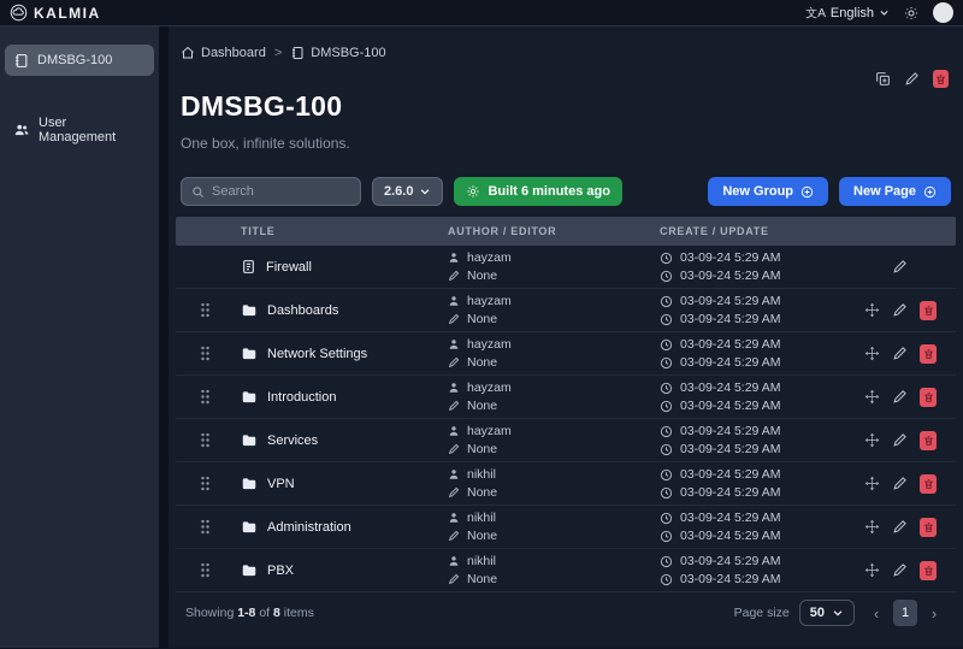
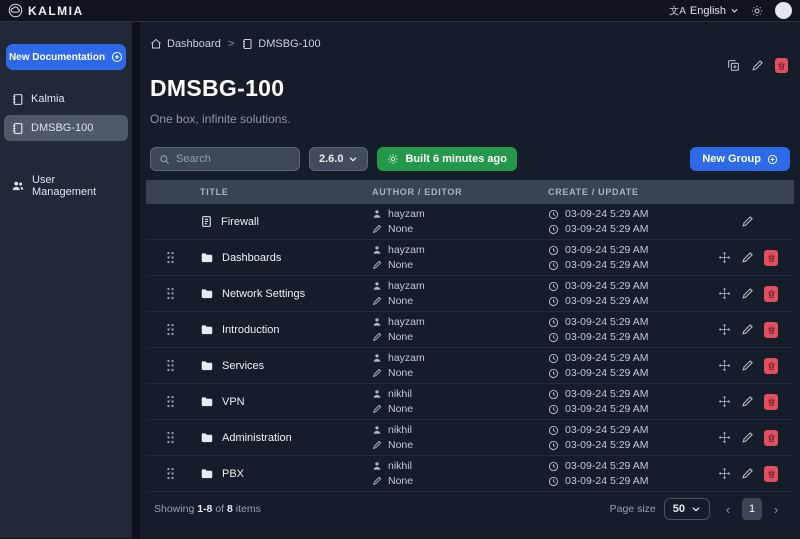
  KALMIA
  文A
  English
+ New Documentation
+ Kalmia
  DMSBG-100
  User Management
  Dashboard
  >
  DMSBG-100
  DMSBG-100
  One box, infinite solutions.
  Search
  2.6.0
  Built 6 minutes ago
  New Group
- New Page
  TITLE
  AUTHOR / EDITOR
  CREATE / UPDATE
  Firewall
  hayzam
  None
  03-09-24 5:29 AM
  03-09-24 5:29 AM
  Dashboards
  hayzam
  None
  03-09-24 5:29 AM
  03-09-24 5:29 AM
  Network Settings
  hayzam
  None
  03-09-24 5:29 AM
  03-09-24 5:29 AM
  Introduction
  hayzam
  None
  03-09-24 5:29 AM
  03-09-24 5:29 AM
  Services
  hayzam
  None
  03-09-24 5:29 AM
  03-09-24 5:29 AM
  VPN
  nikhil
  None
  03-09-24 5:29 AM
  03-09-24 5:29 AM
  Administration
  nikhil
  None
  03-09-24 5:29 AM
  03-09-24 5:29 AM
  PBX
  nikhil
  None
  03-09-24 5:29 AM
  03-09-24 5:29 AM
  Showing 1-8 of 8 items
  Page size
  50
  ‹
  1
  ›
